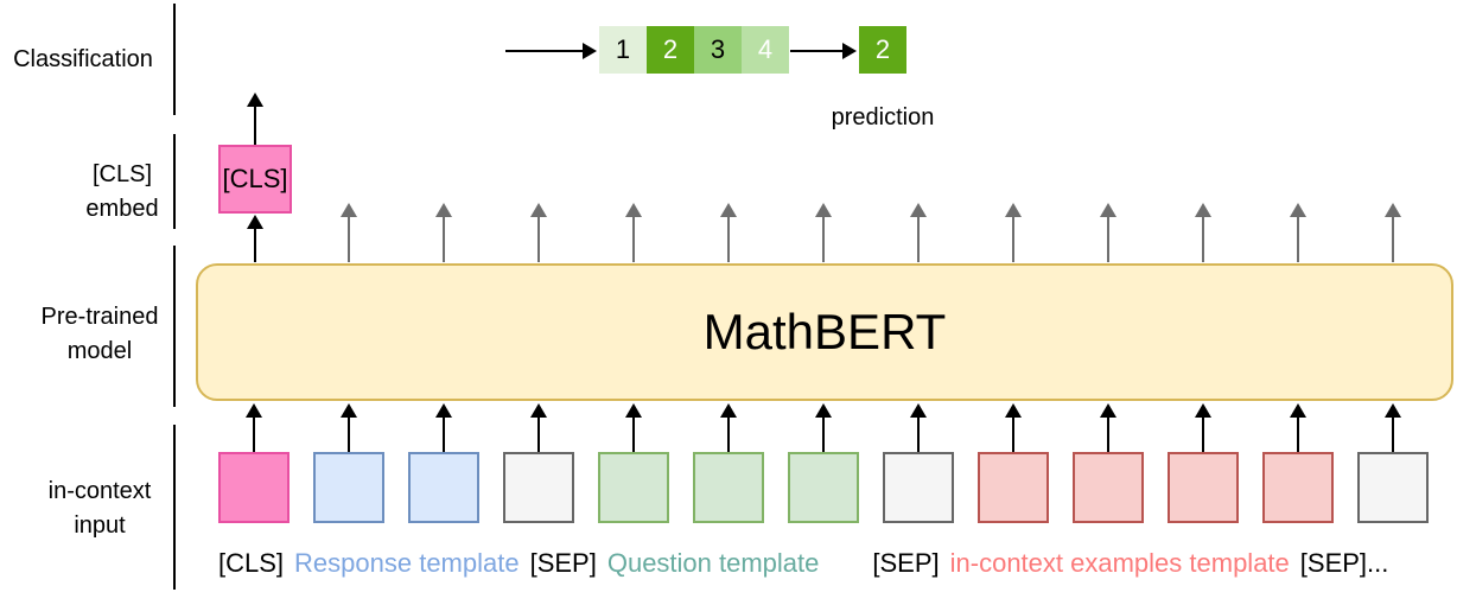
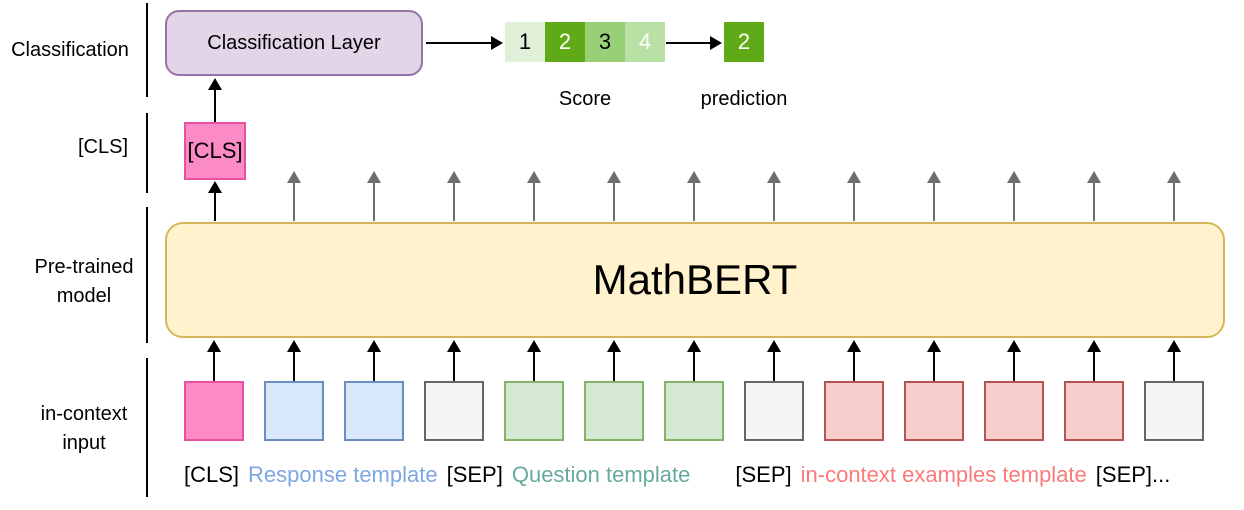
  Classification
  [CLS]
- embed
  Pre-trained
  model
  in-context
  input
+ Classification Layer
  1
  2
  3
  4
+ Score
  2
  prediction
  [CLS]
  MathBERT
  [CLS]
  Response template
  [SEP]
  Question template
  [SEP]
  in-context examples template
  [SEP]...
